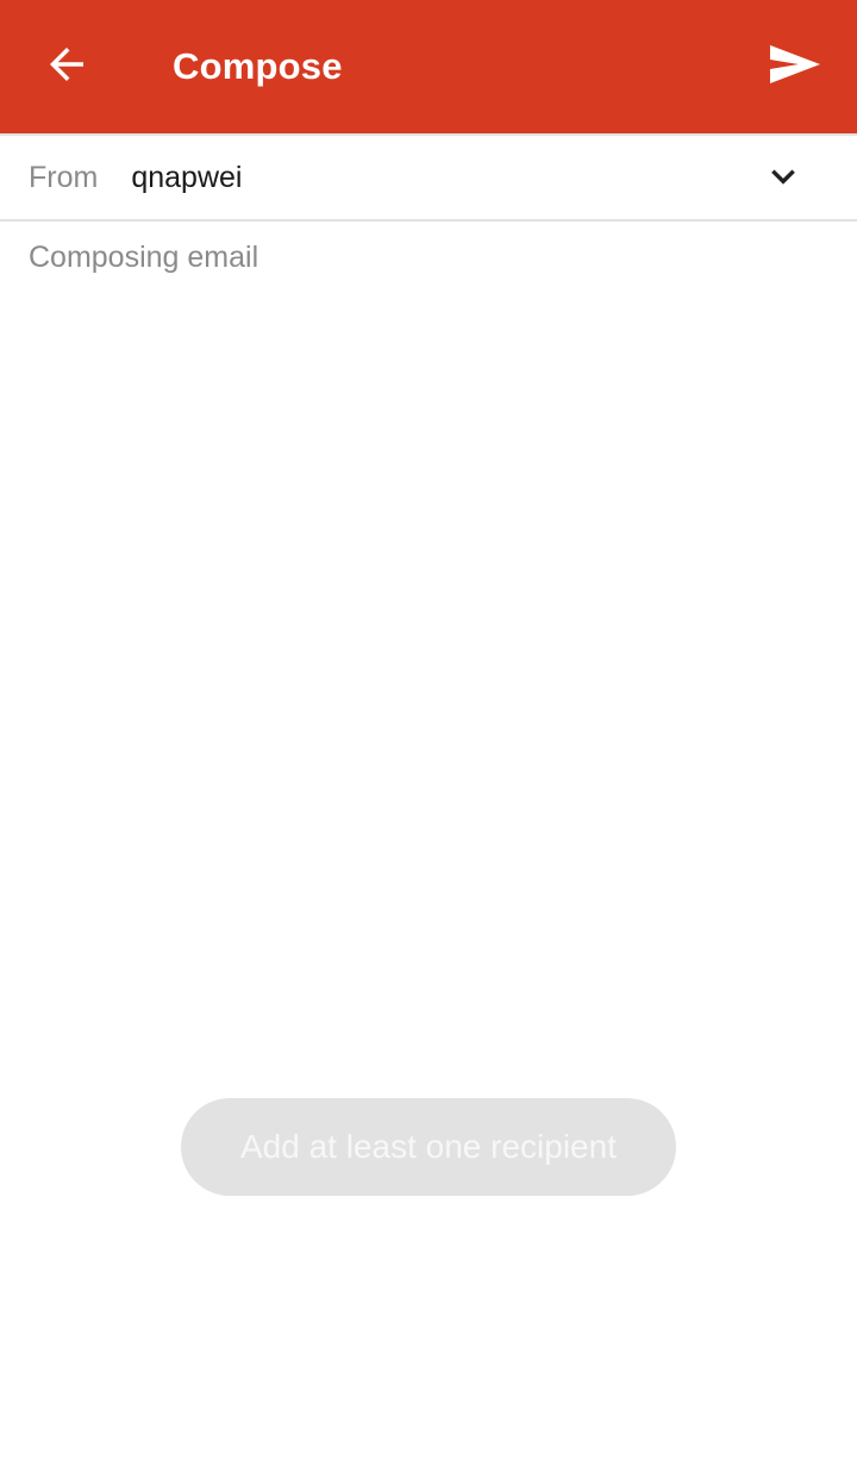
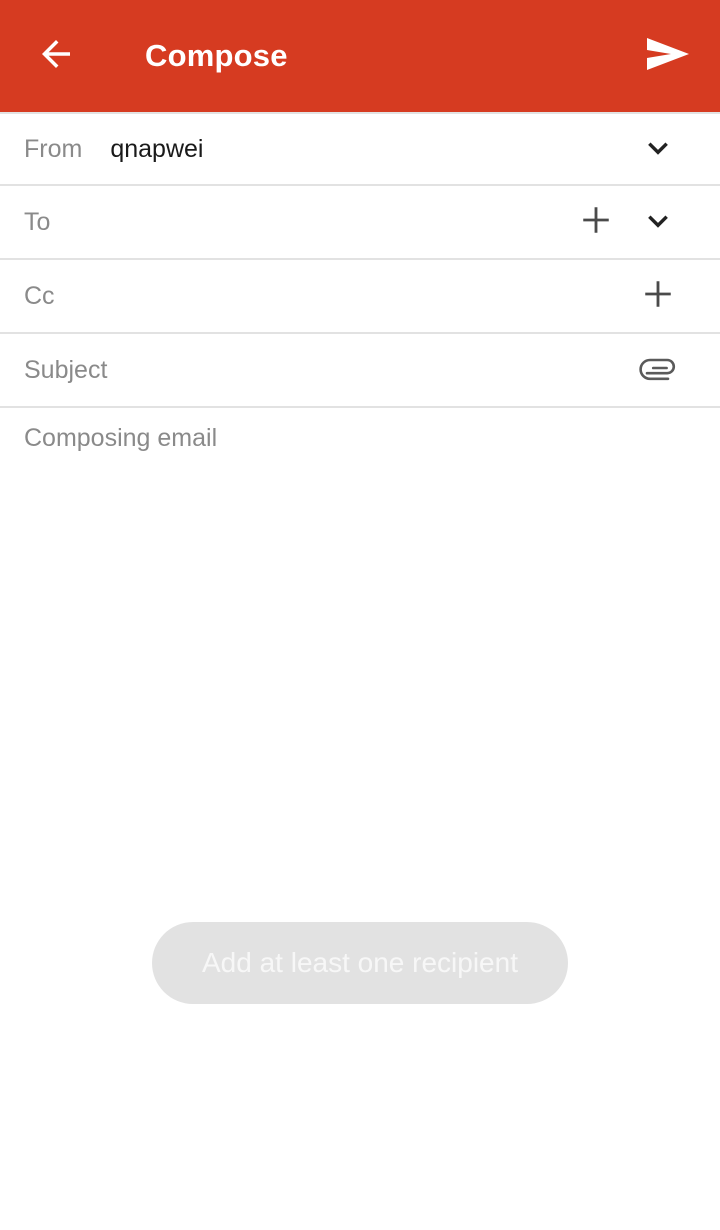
  Compose
  From
  qnapwei
+ To
+ Cc
+ Subject
  Composing email
